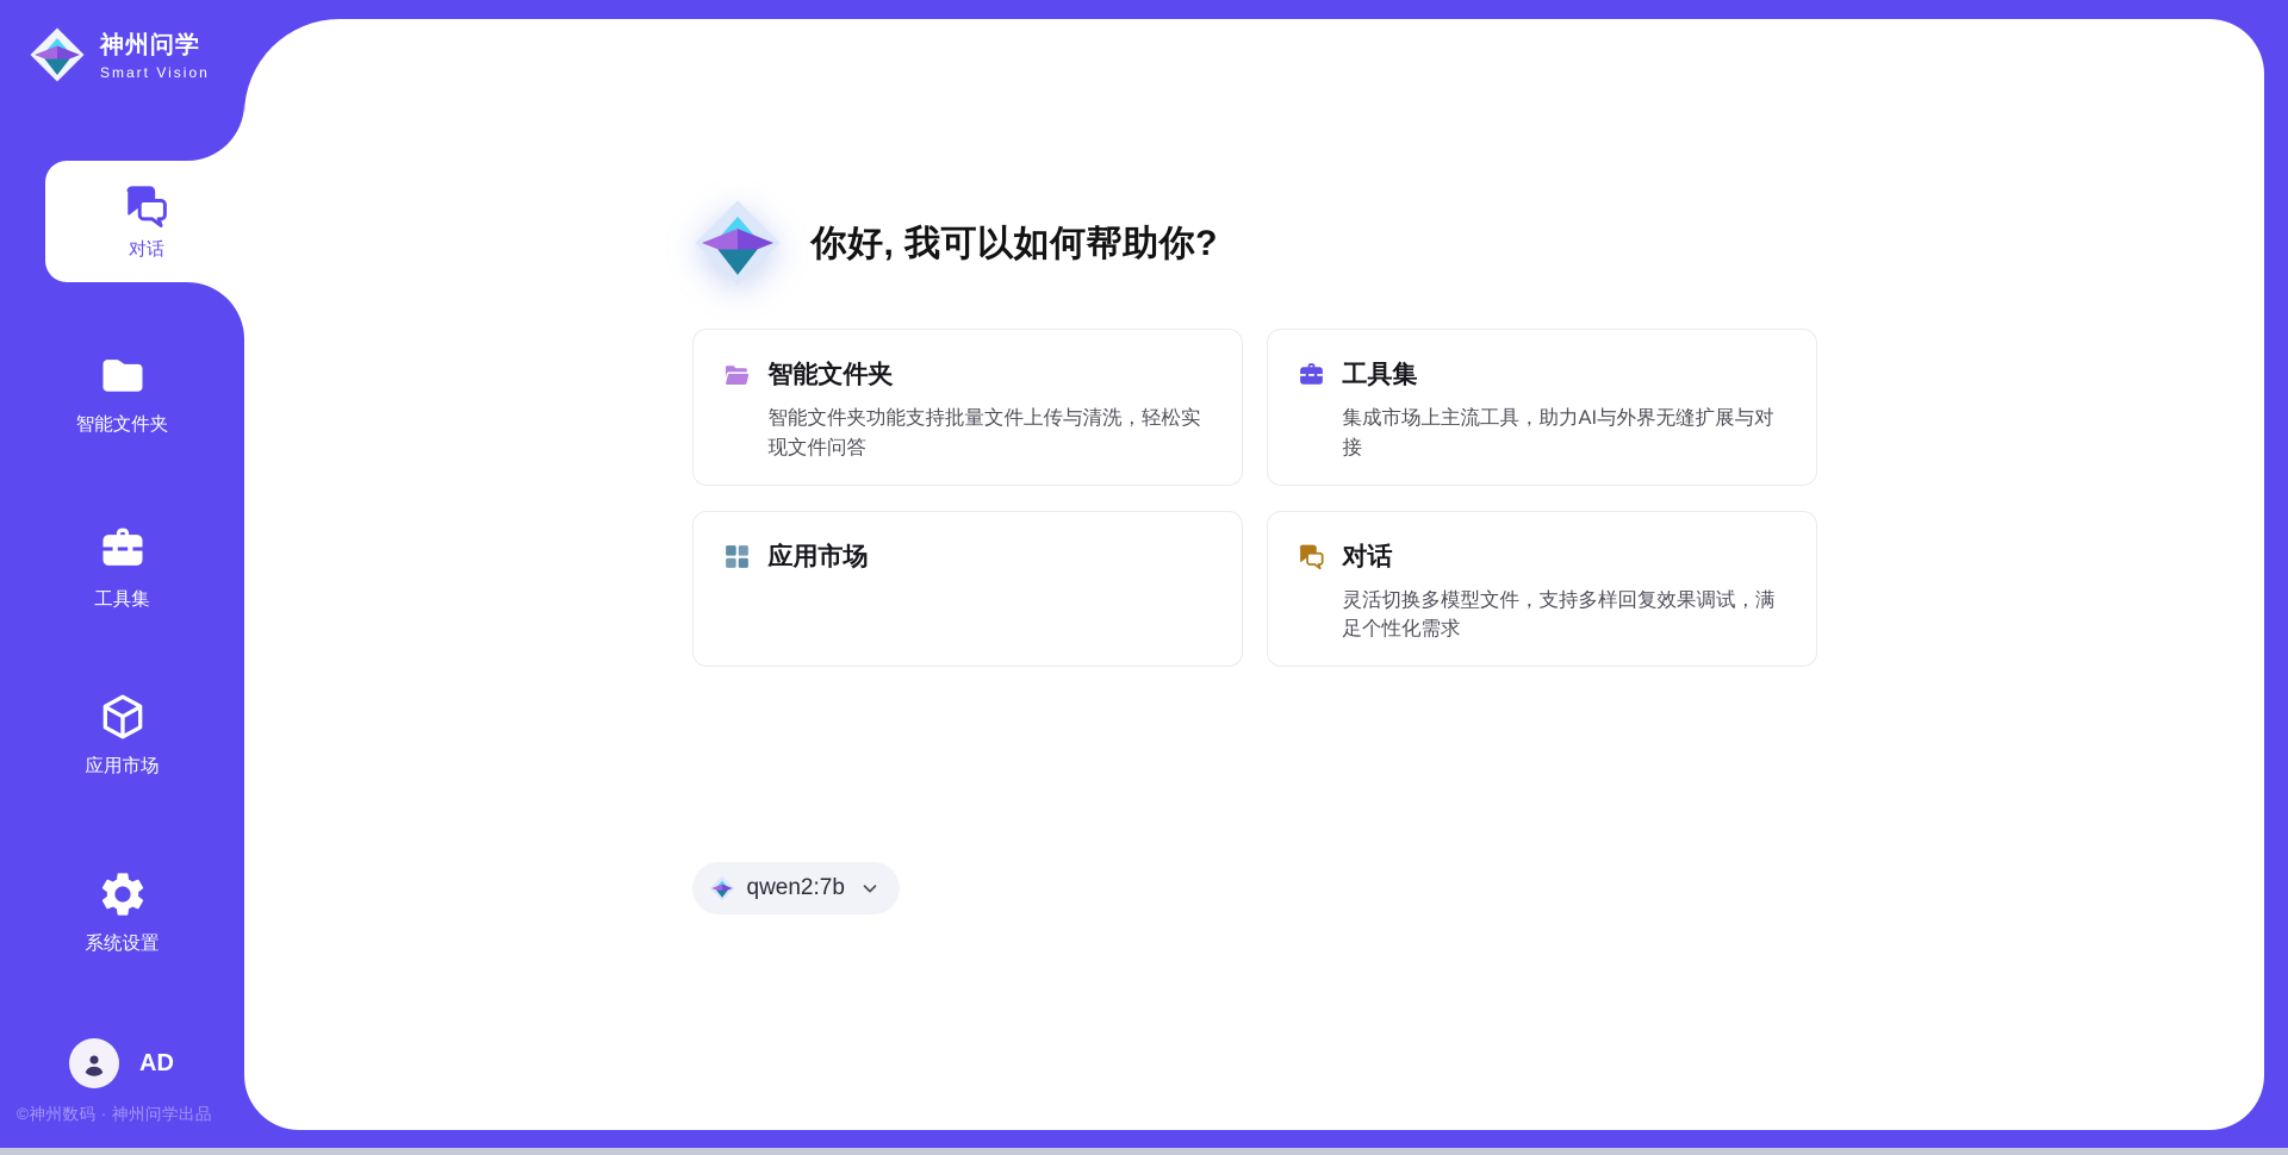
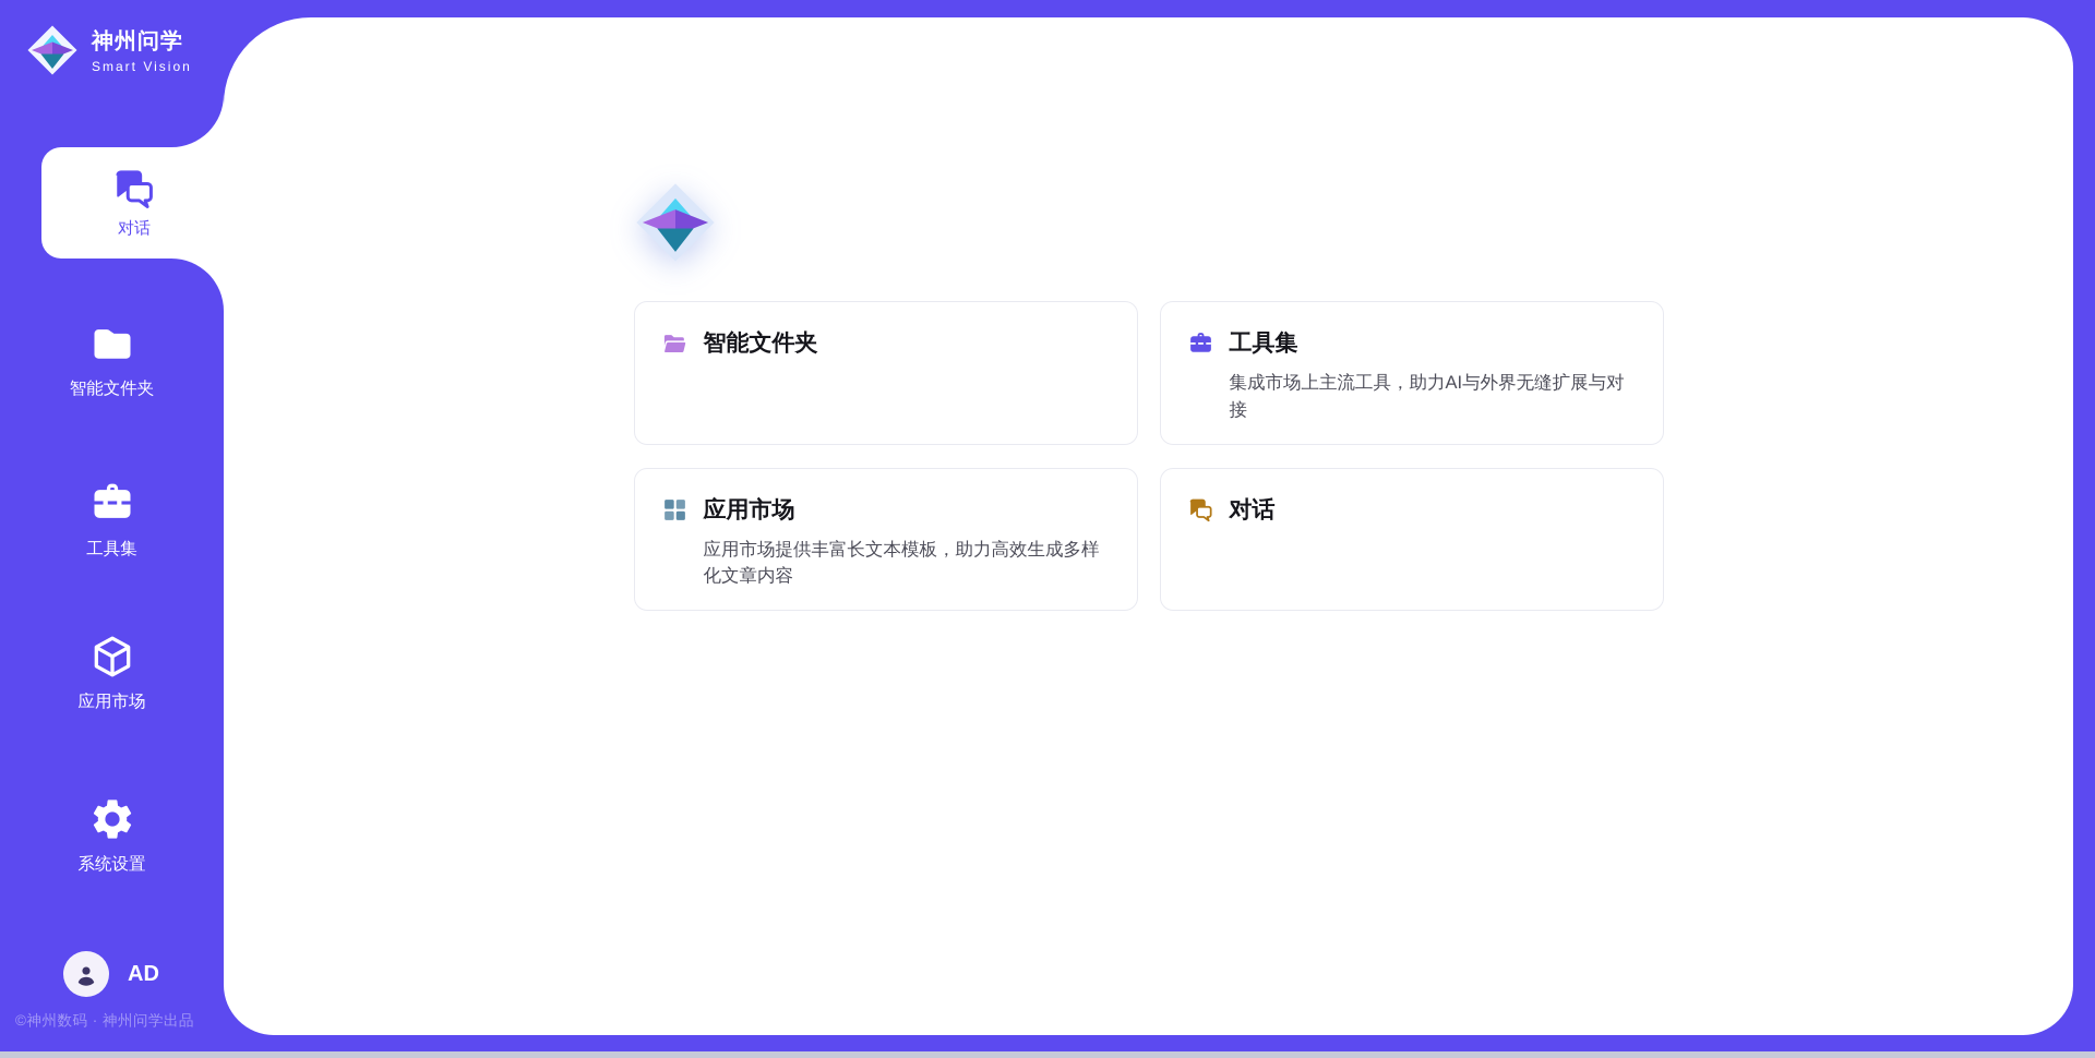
  神州问学
  Smart Vision
  对话
  智能文件夹
  工具集
  应用市场
  系统设置
  AD
  ©神州数码 · 神州问学出品
- 你好, 我可以如何帮助你?
  智能文件夹
- 智能文件夹功能支持批量文件上传与清洗，轻松实现文件问答
  工具集
  集成市场上主流工具，助力AI与外界无缝扩展与对接
  应用市场
+ 应用市场提供丰富长文本模板，助力高效生成多样化文章内容
  对话
- 灵活切换多模型文件，支持多样回复效果调试，满足个性化需求
- qwen2:7b
